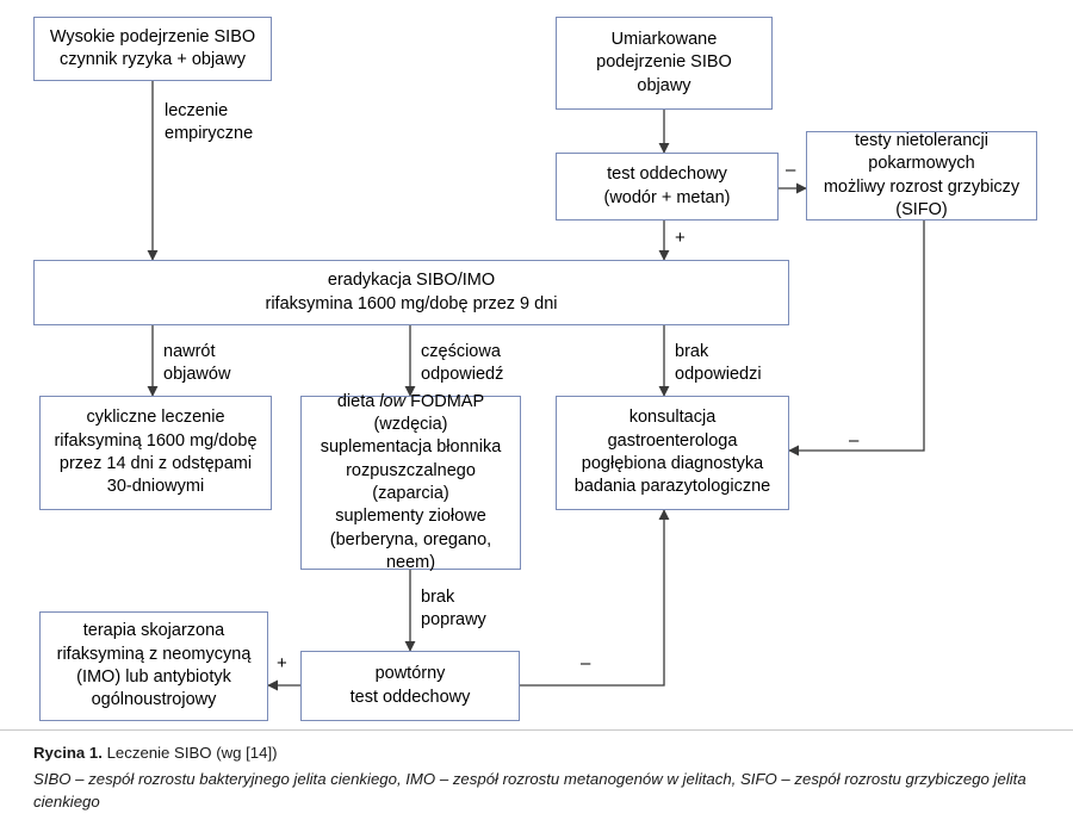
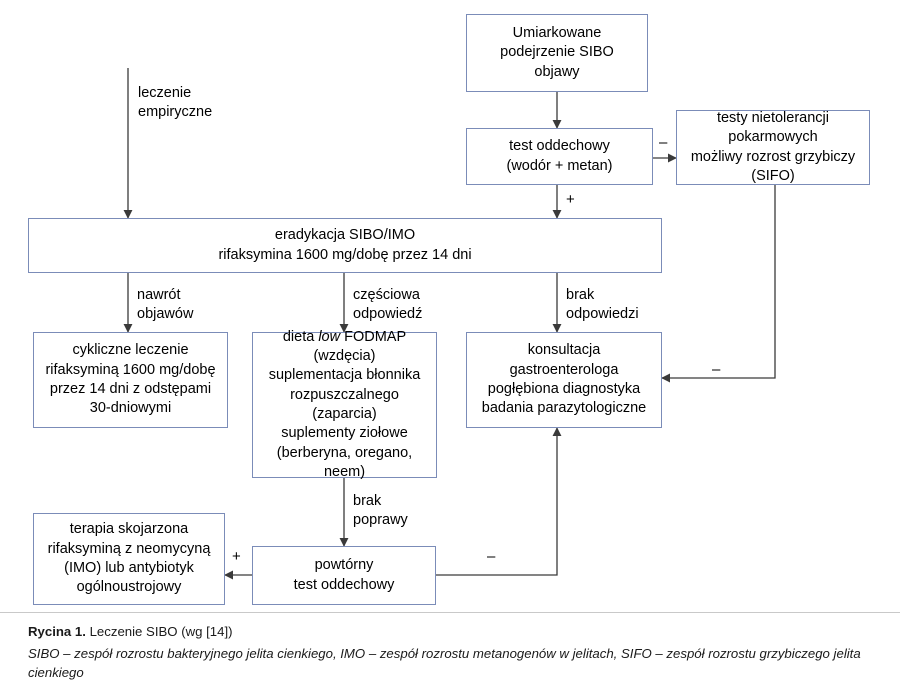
- Wysokie podejrzenie SIBO
- czynnik ryzyka + objawy
  Umiarkowane
  podejrzenie SIBO
  objawy
  test oddechowy
  (wodór + metan)
  testy nietolerancji
  pokarmowych
  możliwy rozrost grzybiczy
  (SIFO)
  eradykacja SIBO/IMO
- rifaksymina 1600 mg/dobę przez 9 dni
+ rifaksymina 1600 mg/dobę przez 14 dni
  cykliczne leczenie
  rifaksyminą 1600 mg/dobę
  przez 14 dni z odstępami
  30-dniowymi
  dieta low FODMAP
  (wzdęcia)
  suplementacja błonnika
  rozpuszczalnego (zaparcia)
  suplementy ziołowe
  (berberyna, oregano,
  neem)
  konsultacja
  gastroenterologa
  pogłębiona diagnostyka
  badania parazytologiczne
  terapia skojarzona
  rifaksyminą z neomycyną
  (IMO) lub antybiotyk
  ogólnoustrojowy
  powtórny
  test oddechowy
  leczenie
  empiryczne
  nawrót
  objawów
  częściowa
  odpowiedź
  brak
  odpowiedzi
  brak
  poprawy
  –
  +
  –
  +
  –
  Rycina 1. Leczenie SIBO (wg [14])
  SIBO – zespół rozrostu bakteryjnego jelita cienkiego, IMO – zespół rozrostu metanogenów w jelitach, SIFO – zespół rozrostu grzybiczego jelita cienkiego
